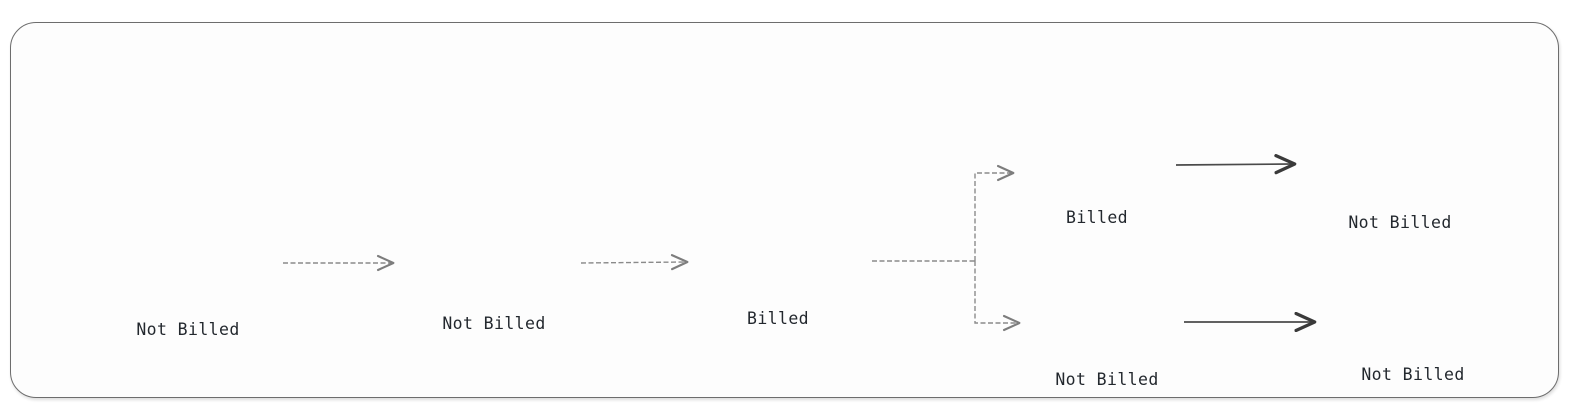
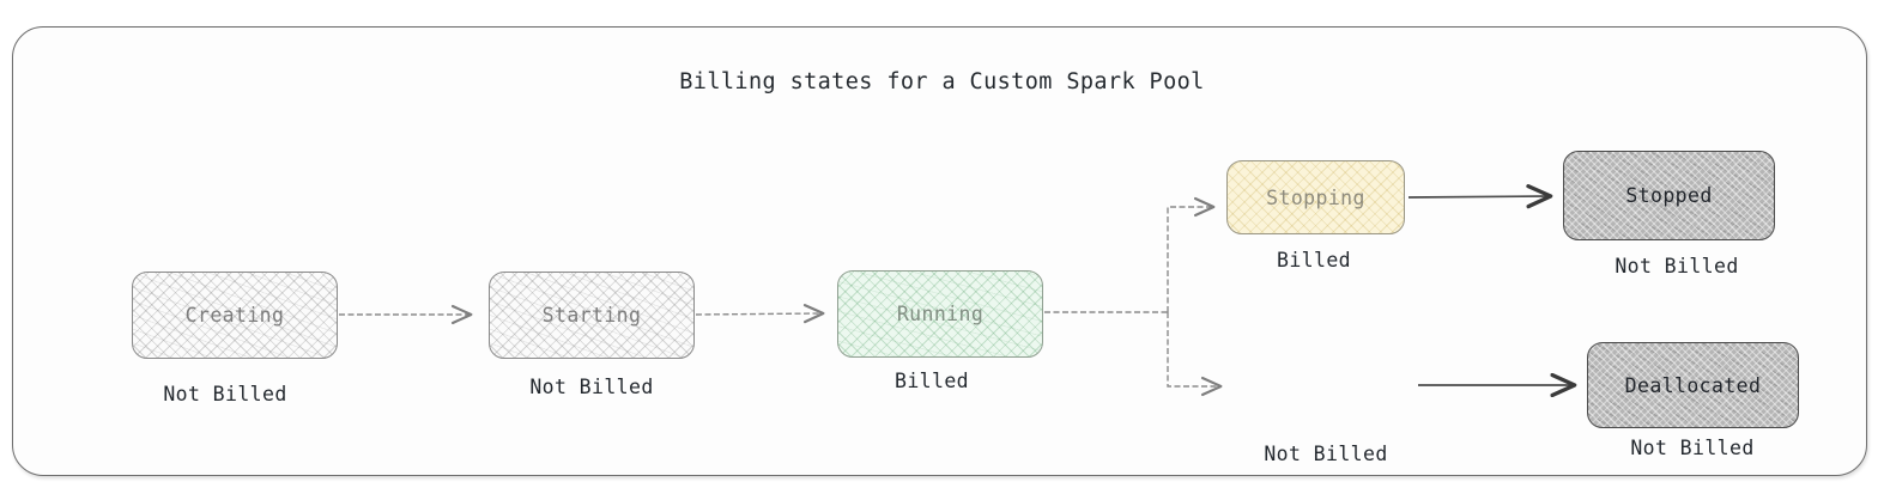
+ Billing states for a Custom Spark Pool
+ Creating
+ Starting
+ Running
+ Stopping
+ Stopped
+ Deallocated
  Not Billed
  Not Billed
  Billed
  Billed
  Not Billed
  Not Billed
  Not Billed
